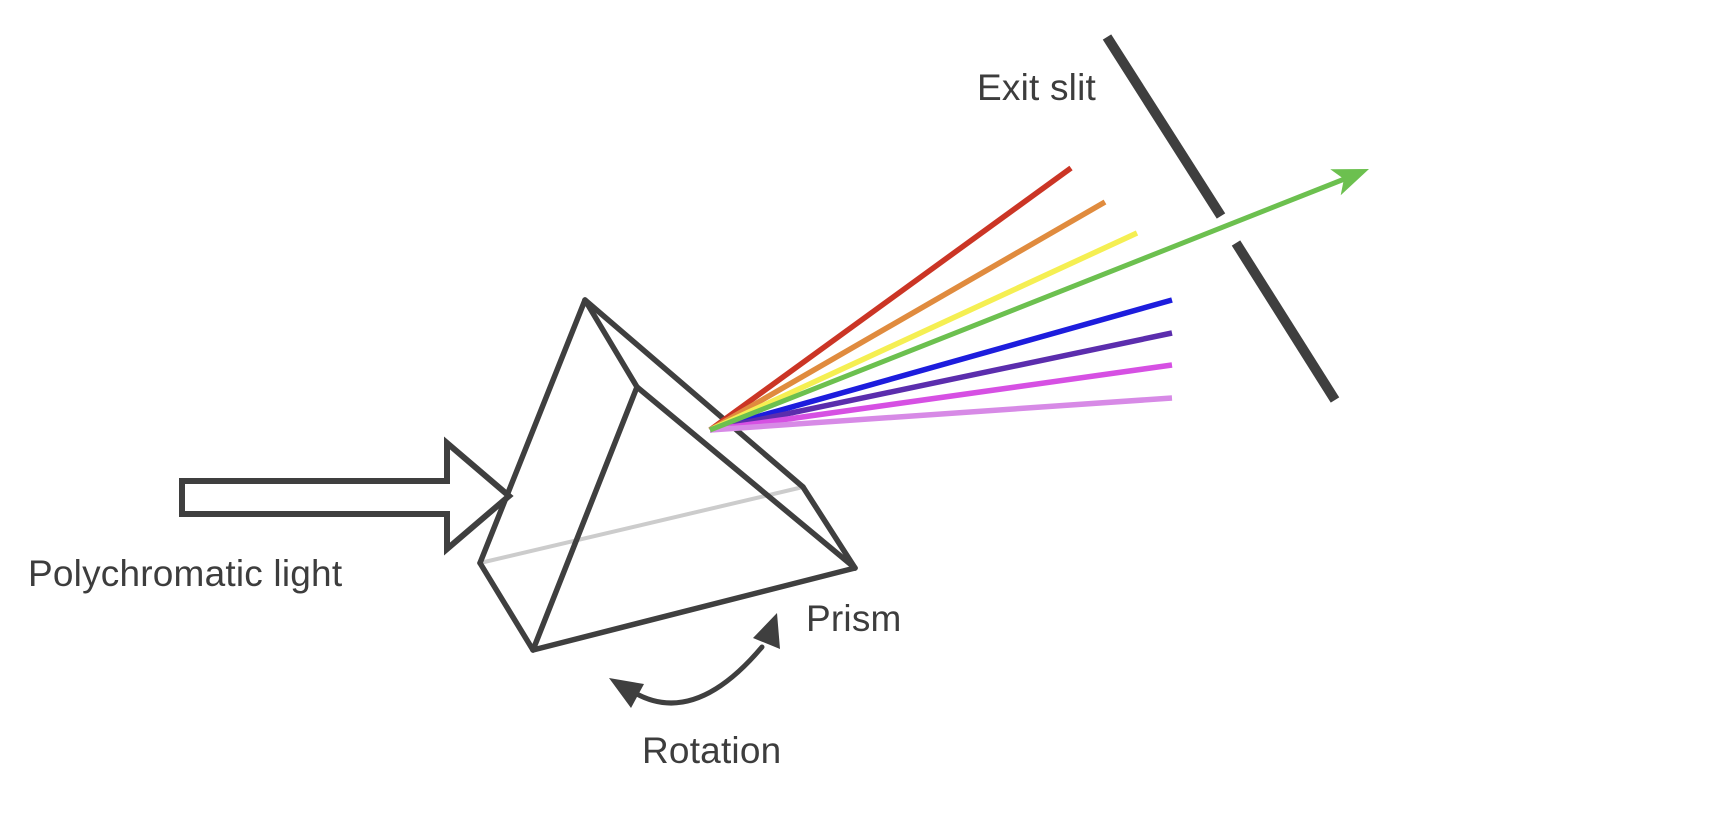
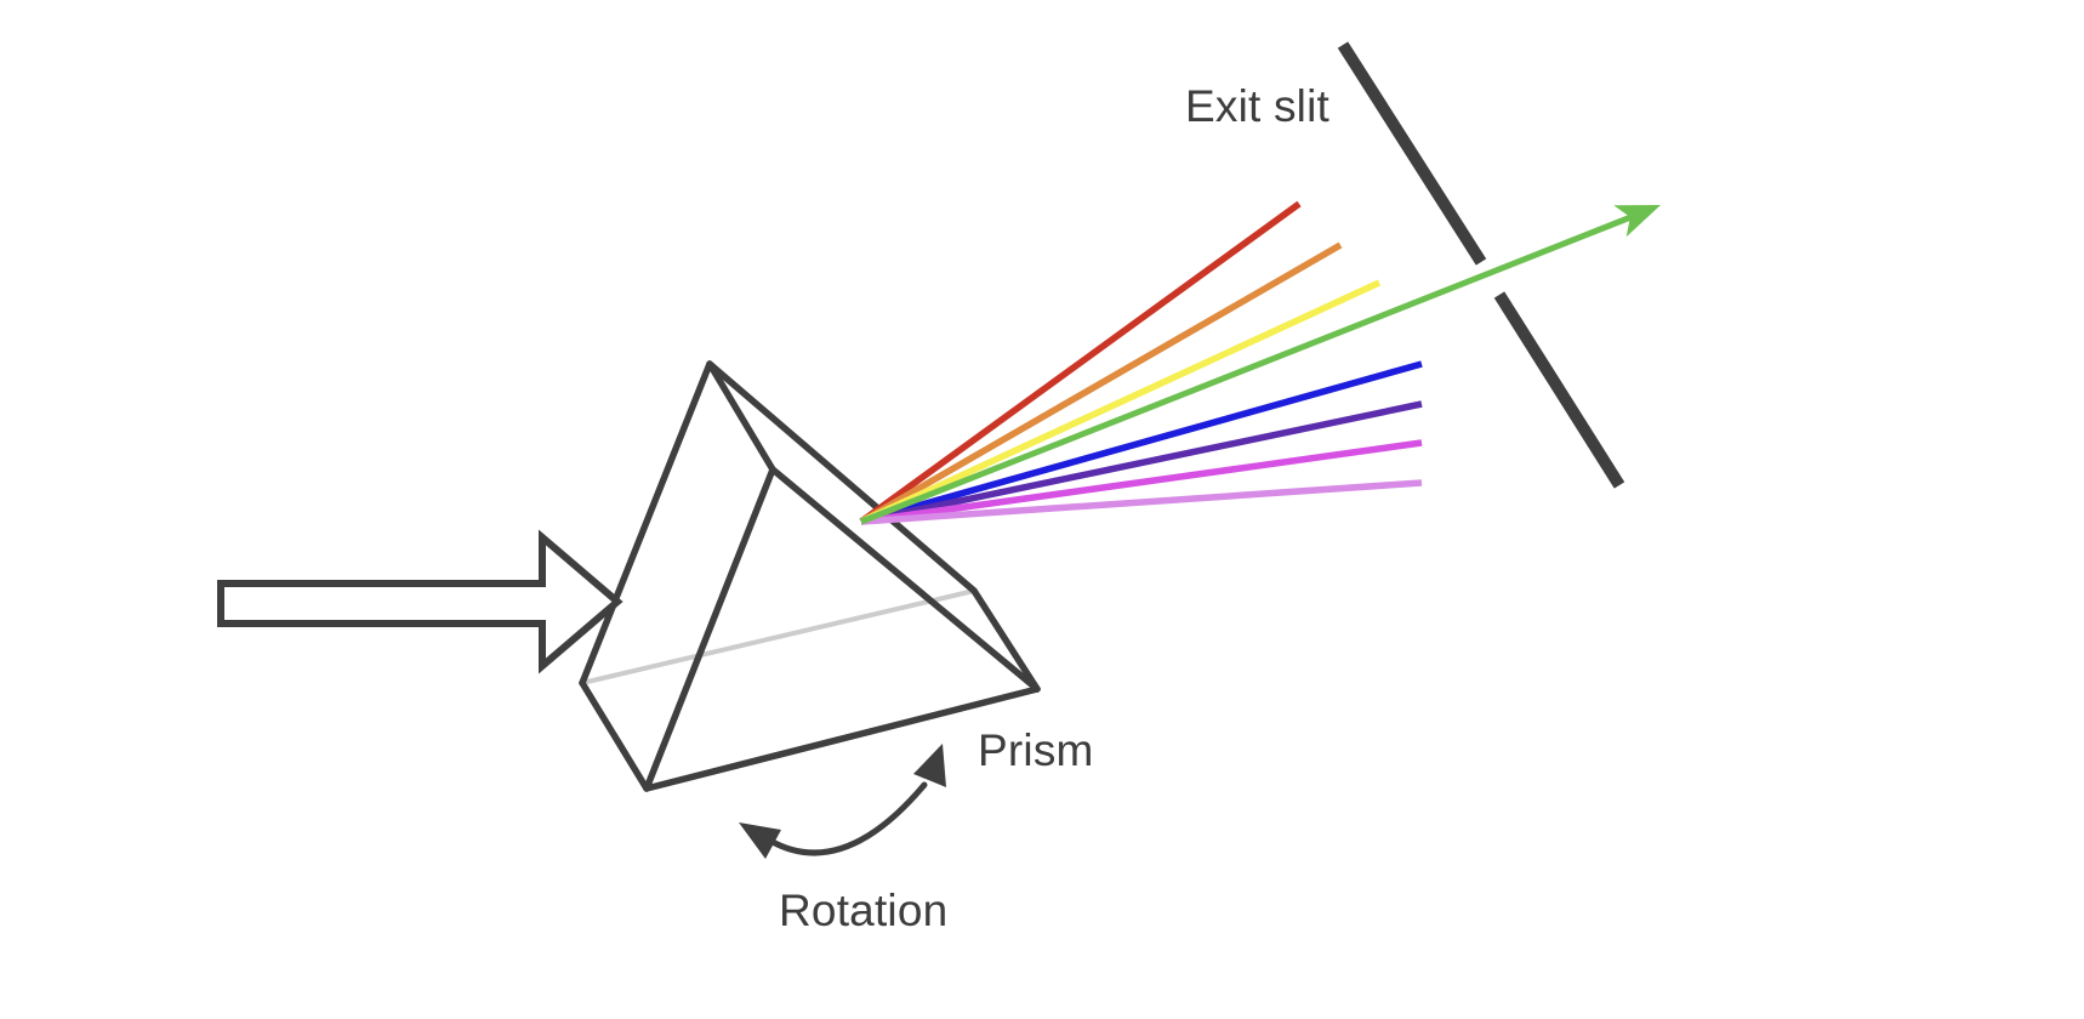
  Exit slit
- Polychromatic light
  Prism
  Rotation
